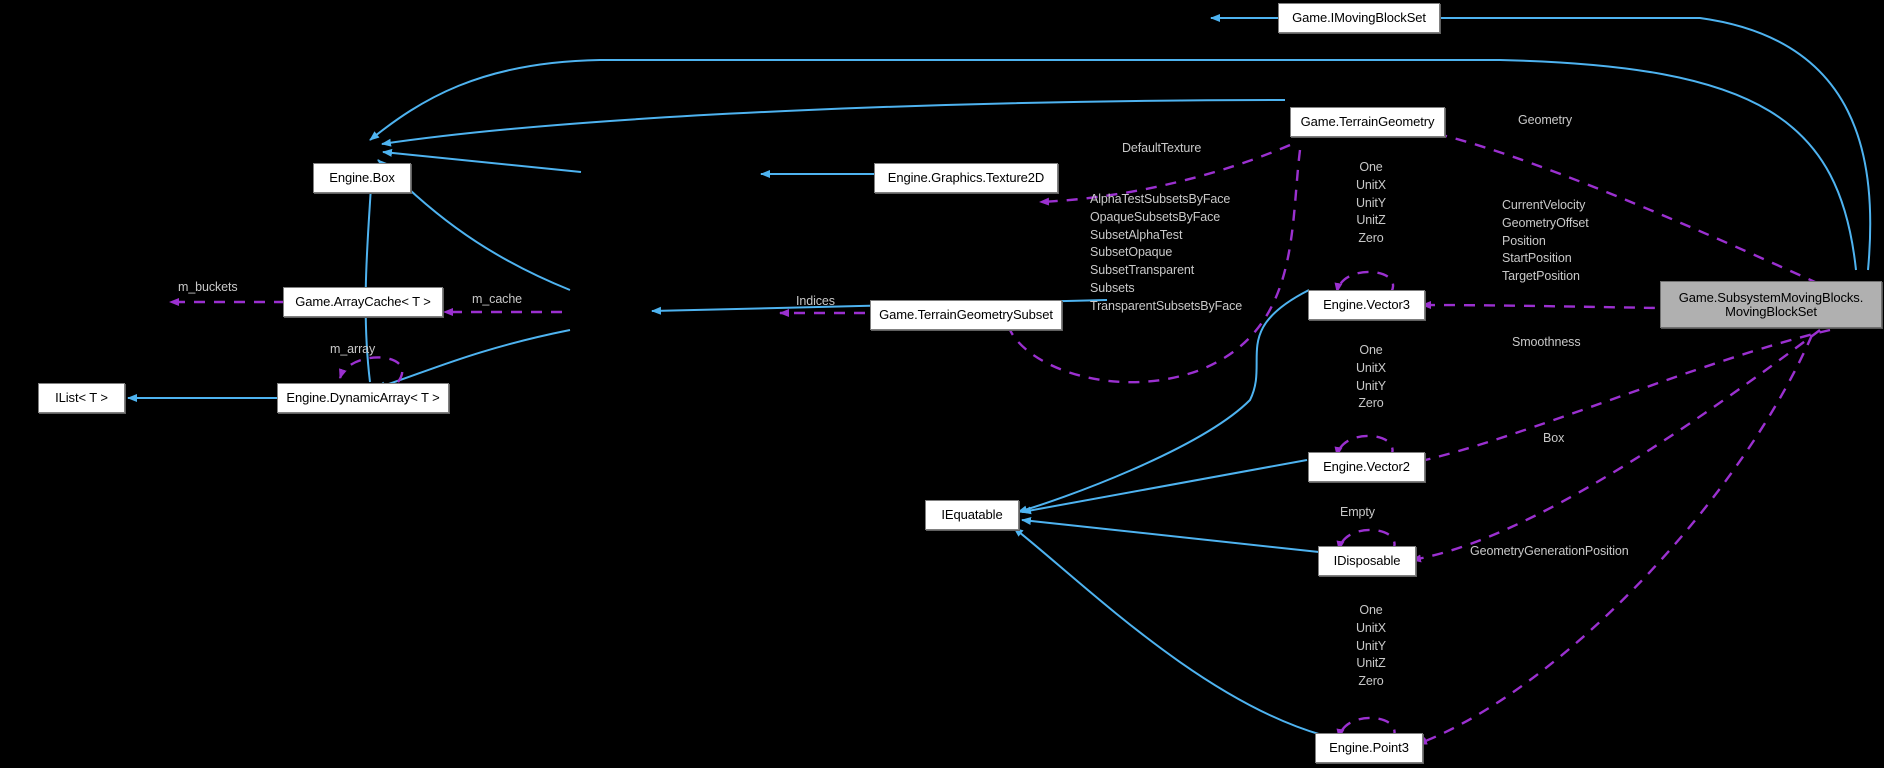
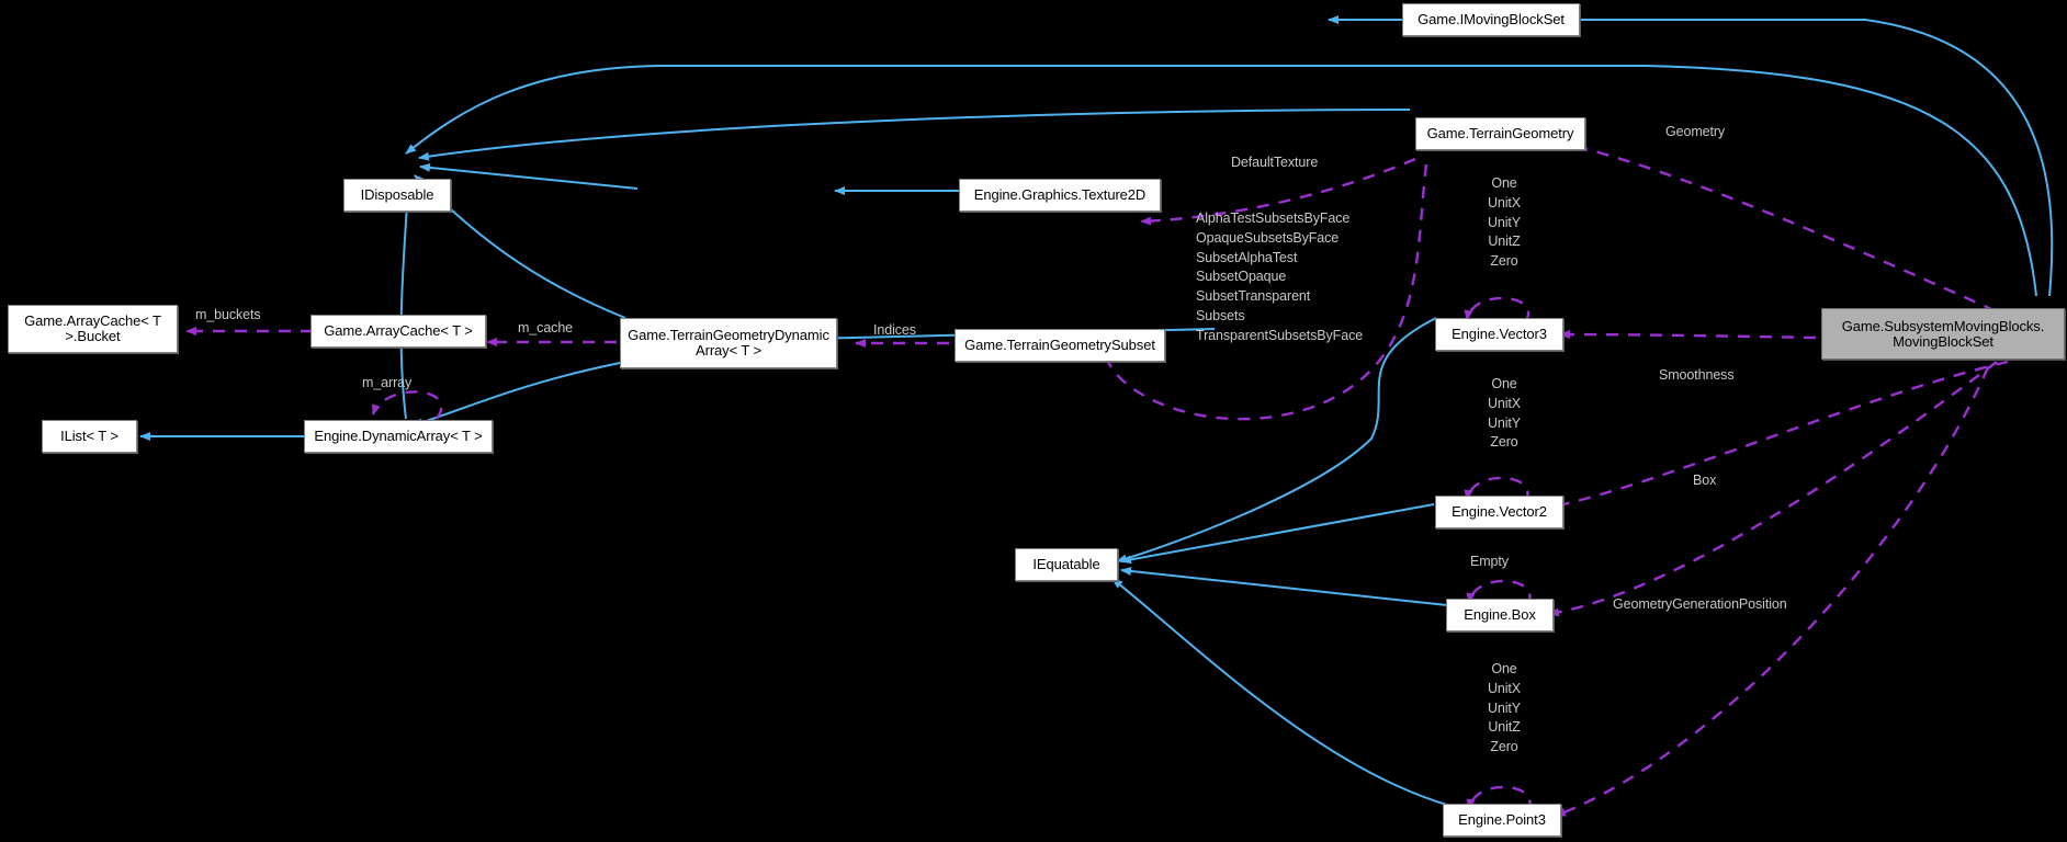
  Game.IMovingBlockSet
  Game.TerrainGeometry
- Engine.Box
+ IDisposable
  Engine.Graphics.Texture2D
+ Game.ArrayCache< T
+ >.Bucket
  Game.ArrayCache< T >
+ Game.TerrainGeometryDynamic
+ Array< T >
  Game.TerrainGeometrySubset
  IList< T >
  Engine.DynamicArray< T >
  Engine.Vector3
  Engine.Vector2
  IEquatable
- IDisposable
+ Engine.Box
  Engine.Point3
  Game.SubsystemMovingBlocks.
  MovingBlockSet
  DefaultTexture
  Geometry
  AlphaTestSubsetsByFace
  OpaqueSubsetsByFace
  SubsetAlphaTest
  SubsetOpaque
  SubsetTransparent
  Subsets
  TransparentSubsetsByFace
  One
  UnitX
  UnitY
  UnitZ
  Zero
- CurrentVelocity
- GeometryOffset
- Position
- StartPosition
- TargetPosition
  One
  UnitX
  UnitY
  Zero
  Smoothness
  Box
  Empty
  GeometryGenerationPosition
  One
  UnitX
  UnitY
  UnitZ
  Zero
  m_buckets
  m_cache
  m_array
  Indices
